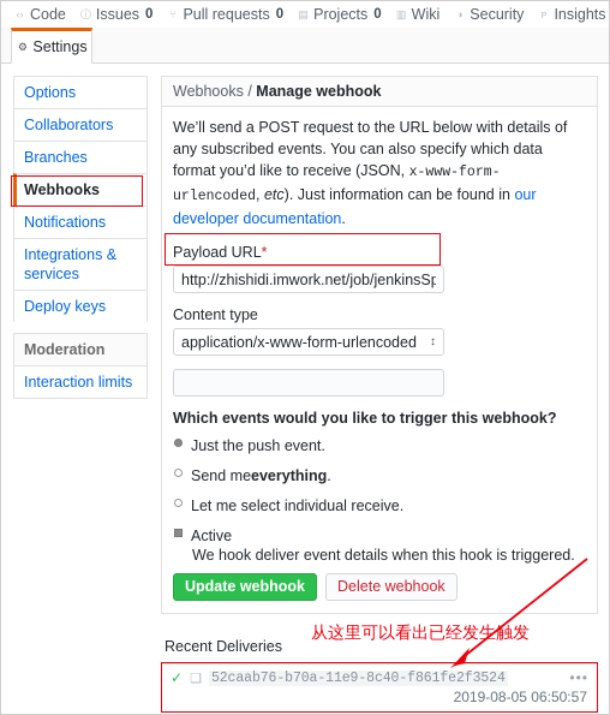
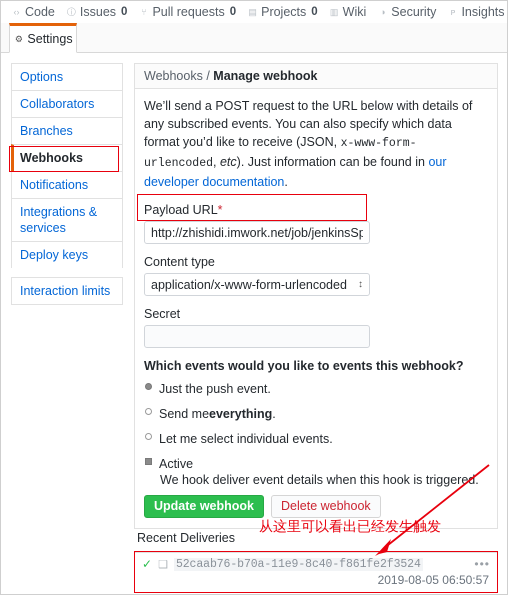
  ‹›
  Code
  ⓘ
  Issues
  0
  ⑂
  Pull requests
  0
  ▤
  Projects
  0
  ▥
  Wiki
  ◑
  Security
  ᴘ
  Insights
  ⚙
  Settings
  Options
  Collaborators
  Branches
  Webhooks
  Notifications
  Integrations & services
  Deploy keys
- Moderation
  Interaction limits
  Webhooks / Manage webhook
  We’ll send a POST request to the URL below with details of any subscribed events. You can also specify which data format you’d like to receive (JSON, x-www-form-urlencoded, etc). Just information can be found in our developer documentation.
  Payload URL*
  http://zhishidi.imwork.net/job/jenkinsSp
  Content type
  application/x-www-form-urlencoded
  ↕
+ Secret
- Which events would you like to trigger this webhook?
+ Which events would you like to events this webhook?
  Just the push event.
  Send me
  everything
  .
- Let me select individual receive.
+ Let me select individual events.
  Active
  We hook deliver event details when this hook is triggered.
  Update webhook
  Delete webhook
  Recent Deliveries
  ✓
  ❑
  52caab76-b70a-11e9-8c40-f861fe2f3524
  •••
  2019-08-05 06:50:57
  从这里可以看出已经发生触发
